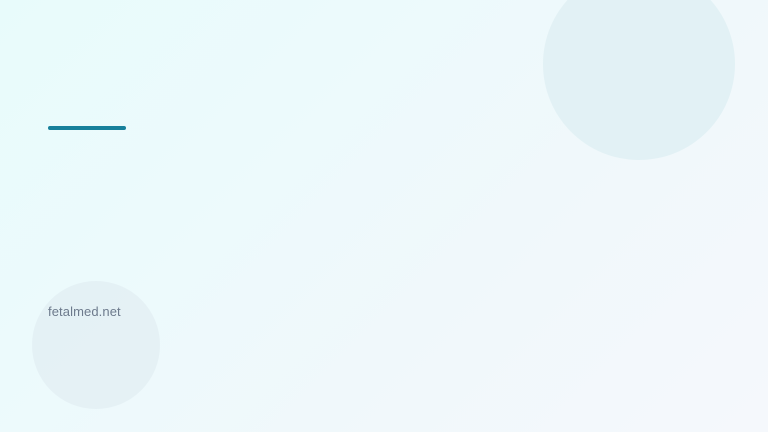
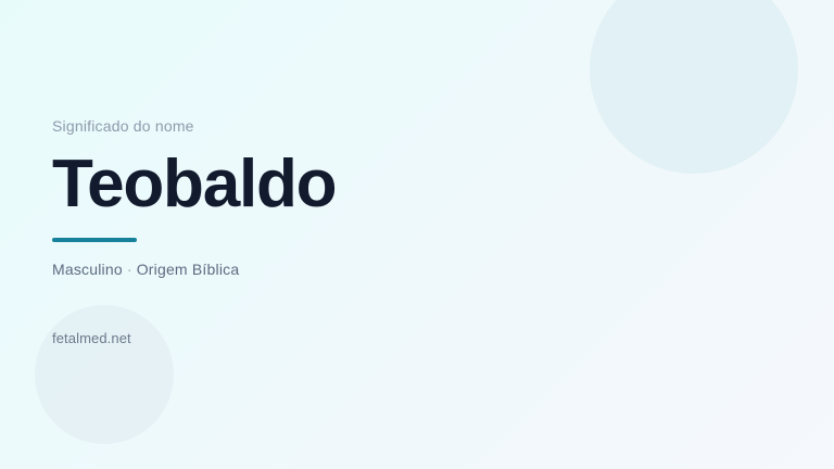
+ Significado do nome
+ Teobaldo
+ Masculino · Origem Bíblica
  fetalmed.net
